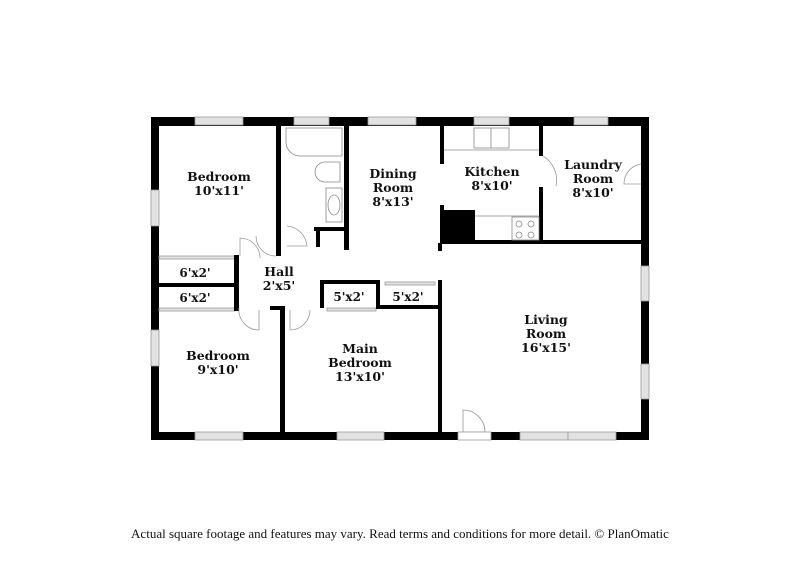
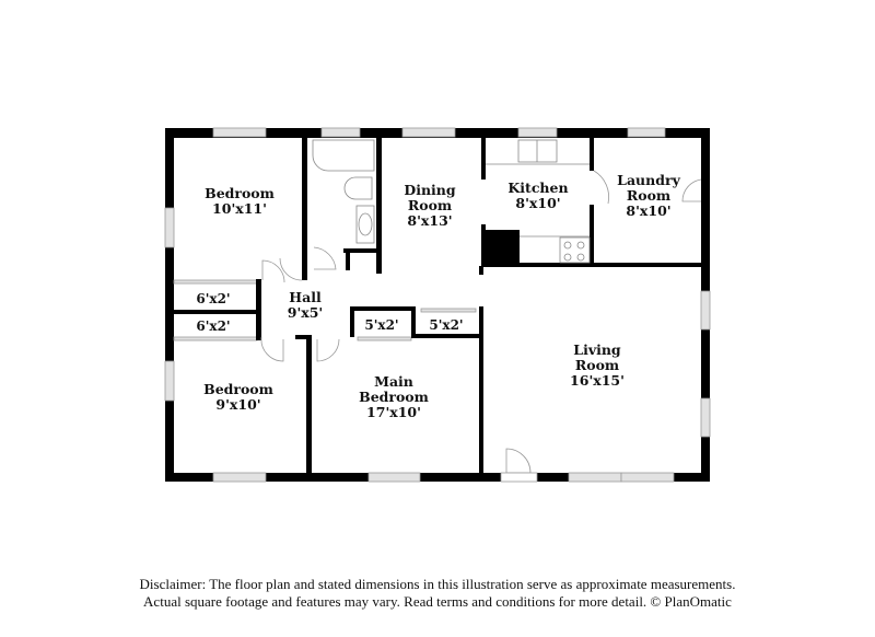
  Bedroom
  10'x11'
  Dining
  Room
  8'x13'
  Kitchen
  8'x10'
  Laundry
  Room
  8'x10'
  Hall
- 2'x5'
+ 9'x5'
  Bedroom
  9'x10'
  Main
  Bedroom
- 13'x10'
+ 17'x10'
  Living
  Room
  16'x15'
  6'x2'
  6'x2'
  5'x2'
  5'x2'
+ Disclaimer: The floor plan and stated dimensions in this illustration serve as approximate measurements.
  Actual square footage and features may vary. Read terms and conditions for more detail. © PlanOmatic
